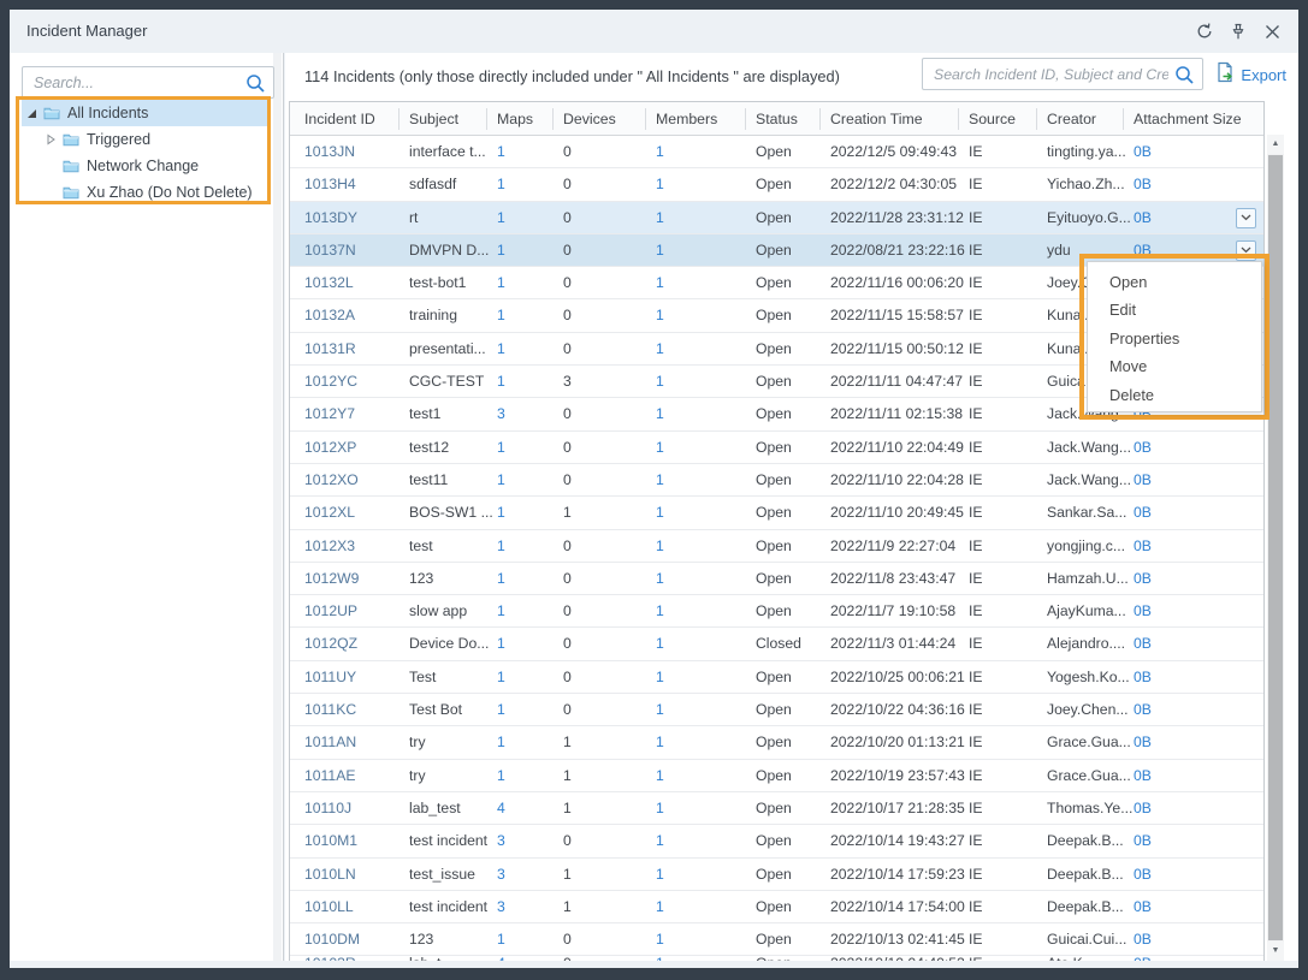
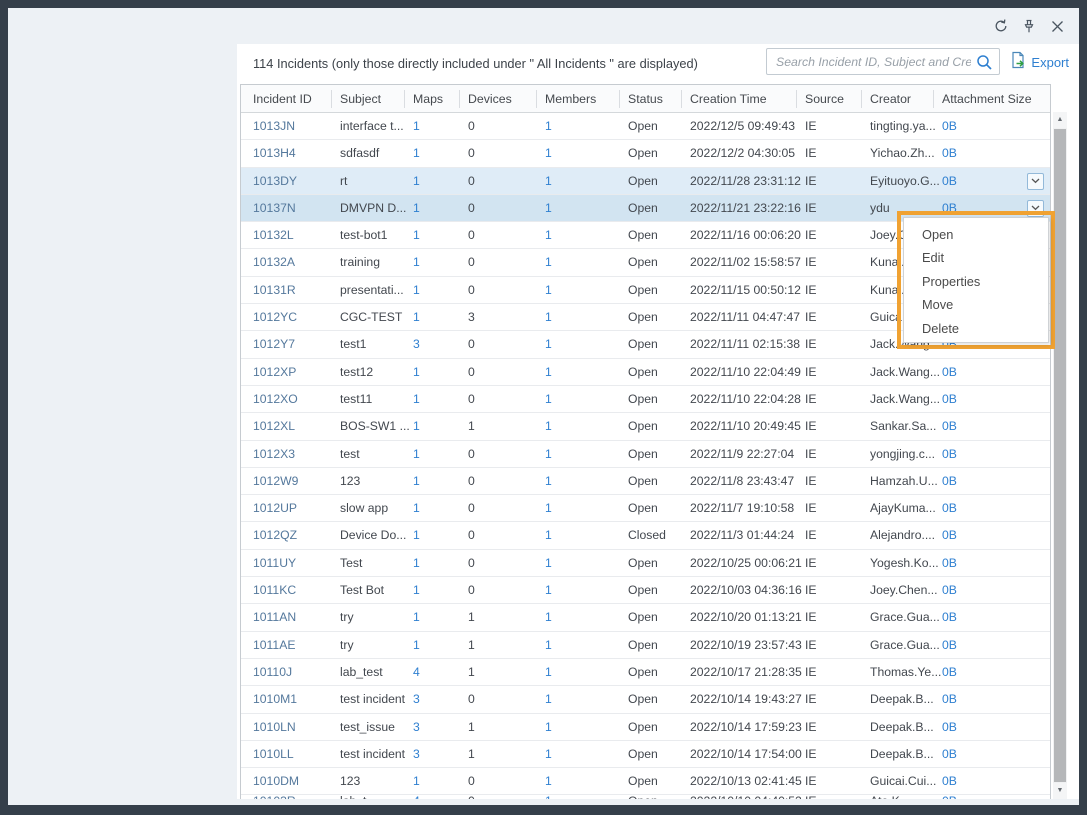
- Incident Manager
- Search...
- All Incidents
- Triggered
- Network Change
- Xu Zhao (Do Not Delete)
  114 Incidents (only those directly included under " All Incidents " are displayed)
  Search Incident ID, Subject and Cre
  Export
  Incident ID
  Subject
  Maps
  Devices
  Members
  Status
  Creation Time
  Source
  Creator
  Attachment Size
  1013JN
  interface t...
  1
  0
  1
  Open
  2022/12/5 09:49:43
  IE
  tingting.ya...
  0B
  1013H4
  sdfasdf
  1
  0
  1
  Open
  2022/12/2 04:30:05
  IE
  Yichao.Zh...
  0B
  1013DY
  rt
  1
  0
  1
  Open
  2022/11/28 23:31:12
  IE
  Eyituoyo.G...
  0B
  10137N
  DMVPN D...
  1
  0
  1
  Open
- 2022/08/21 23:22:16
+ 2022/11/21 23:22:16
  IE
  ydu
  0B
  10132L
  test-bot1
  1
  0
  1
  Open
  2022/11/16 00:06:20
  IE
  10132A
  training
  1
  0
  1
  Open
- 2022/11/15 15:58:57
+ 2022/11/02 15:58:57
  IE
  10131R
  presentati...
  1
  0
  1
  Open
  2022/11/15 00:50:12
  IE
  1012YC
  CGC-TEST
  1
  3
  1
  Open
  2022/11/11 04:47:47
  IE
  1012Y7
  test1
  3
  0
  1
  Open
  2022/11/11 02:15:38
  IE
  Jack.Wang..
  0B
  1012XP
  test12
  1
  0
  1
  Open
  2022/11/10 22:04:49
  IE
  Jack.Wang...
  0B
  1012XO
  test11
  1
  0
  1
  Open
  2022/11/10 22:04:28
  IE
  Jack.Wang...
  0B
  1012XL
  BOS-SW1 ...
  1
  1
  1
  Open
  2022/11/10 20:49:45
  IE
  Sankar.Sa...
  0B
  1012X3
  test
  1
  0
  1
  Open
  2022/11/9 22:27:04
  IE
  yongjing.c...
  0B
  1012W9
  123
  1
  0
  1
  Open
  2022/11/8 23:43:47
  IE
  Hamzah.U...
  0B
  1012UP
  slow app
  1
  0
  1
  Open
  2022/11/7 19:10:58
  IE
  AjayKuma...
  0B
  1012QZ
  Device Do...
  1
  0
  1
  Closed
  2022/11/3 01:44:24
  IE
  Alejandro....
  0B
  1011UY
  Test
  1
  0
  1
  Open
  2022/10/25 00:06:21
  IE
  Yogesh.Ko...
  0B
  1011KC
  Test Bot
  1
  0
  1
  Open
- 2022/10/22 04:36:16
+ 2022/10/03 04:36:16
  IE
  Joey.Chen...
  0B
  1011AN
  try
  1
  1
  1
  Open
  2022/10/20 01:13:21
  IE
  Grace.Gua...
  0B
  1011AE
  try
  1
  1
  1
  Open
  2022/10/19 23:57:43
  IE
  Grace.Gua...
  0B
  10110J
  lab_test
  4
  1
  1
  Open
  2022/10/17 21:28:35
  IE
  Thomas.Ye...
  0B
  1010M1
  test incident
  3
  0
  1
  Open
  2022/10/14 19:43:27
  IE
  Deepak.B...
  0B
  1010LN
  test_issue
  3
  1
  1
  Open
  2022/10/14 17:59:23
  IE
  Deepak.B...
  0B
  1010LL
  test incident
  3
  1
  1
  Open
  2022/10/14 17:54:00
  IE
  Deepak.B...
  0B
  1010DM
  123
  1
  0
  1
  Open
  2022/10/13 02:41:45
  IE
  Guicai.Cui...
  0B
  Open
  Edit
  Properties
  Move
  Delete
